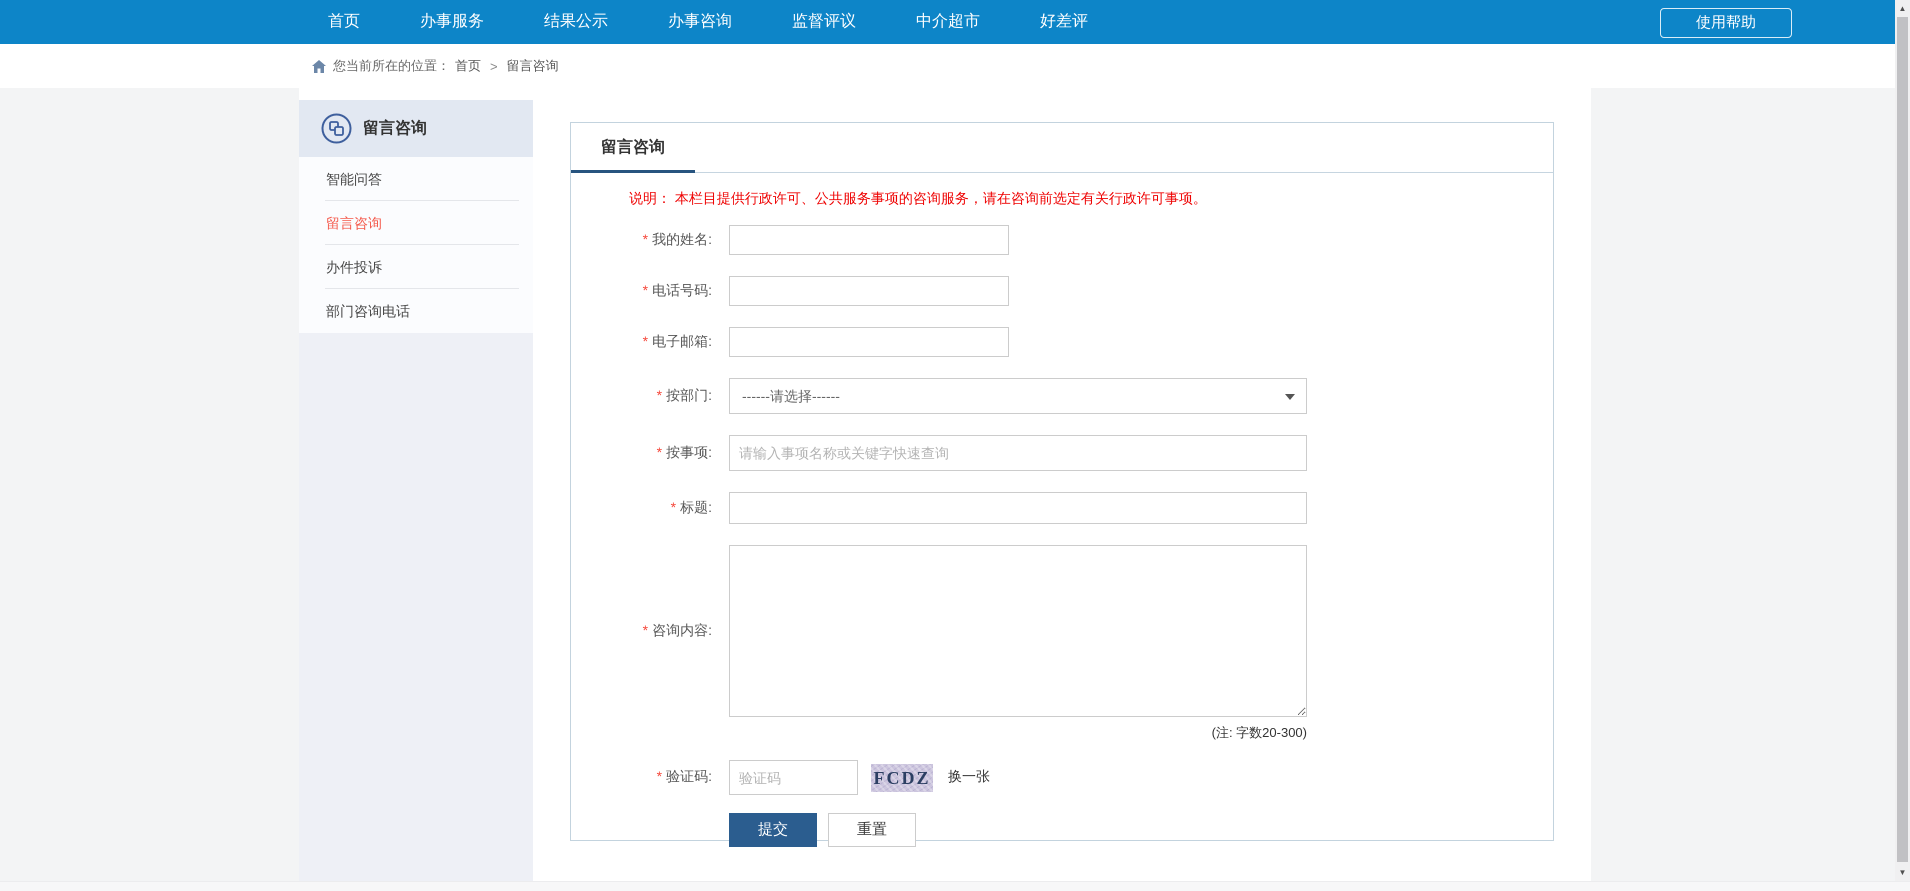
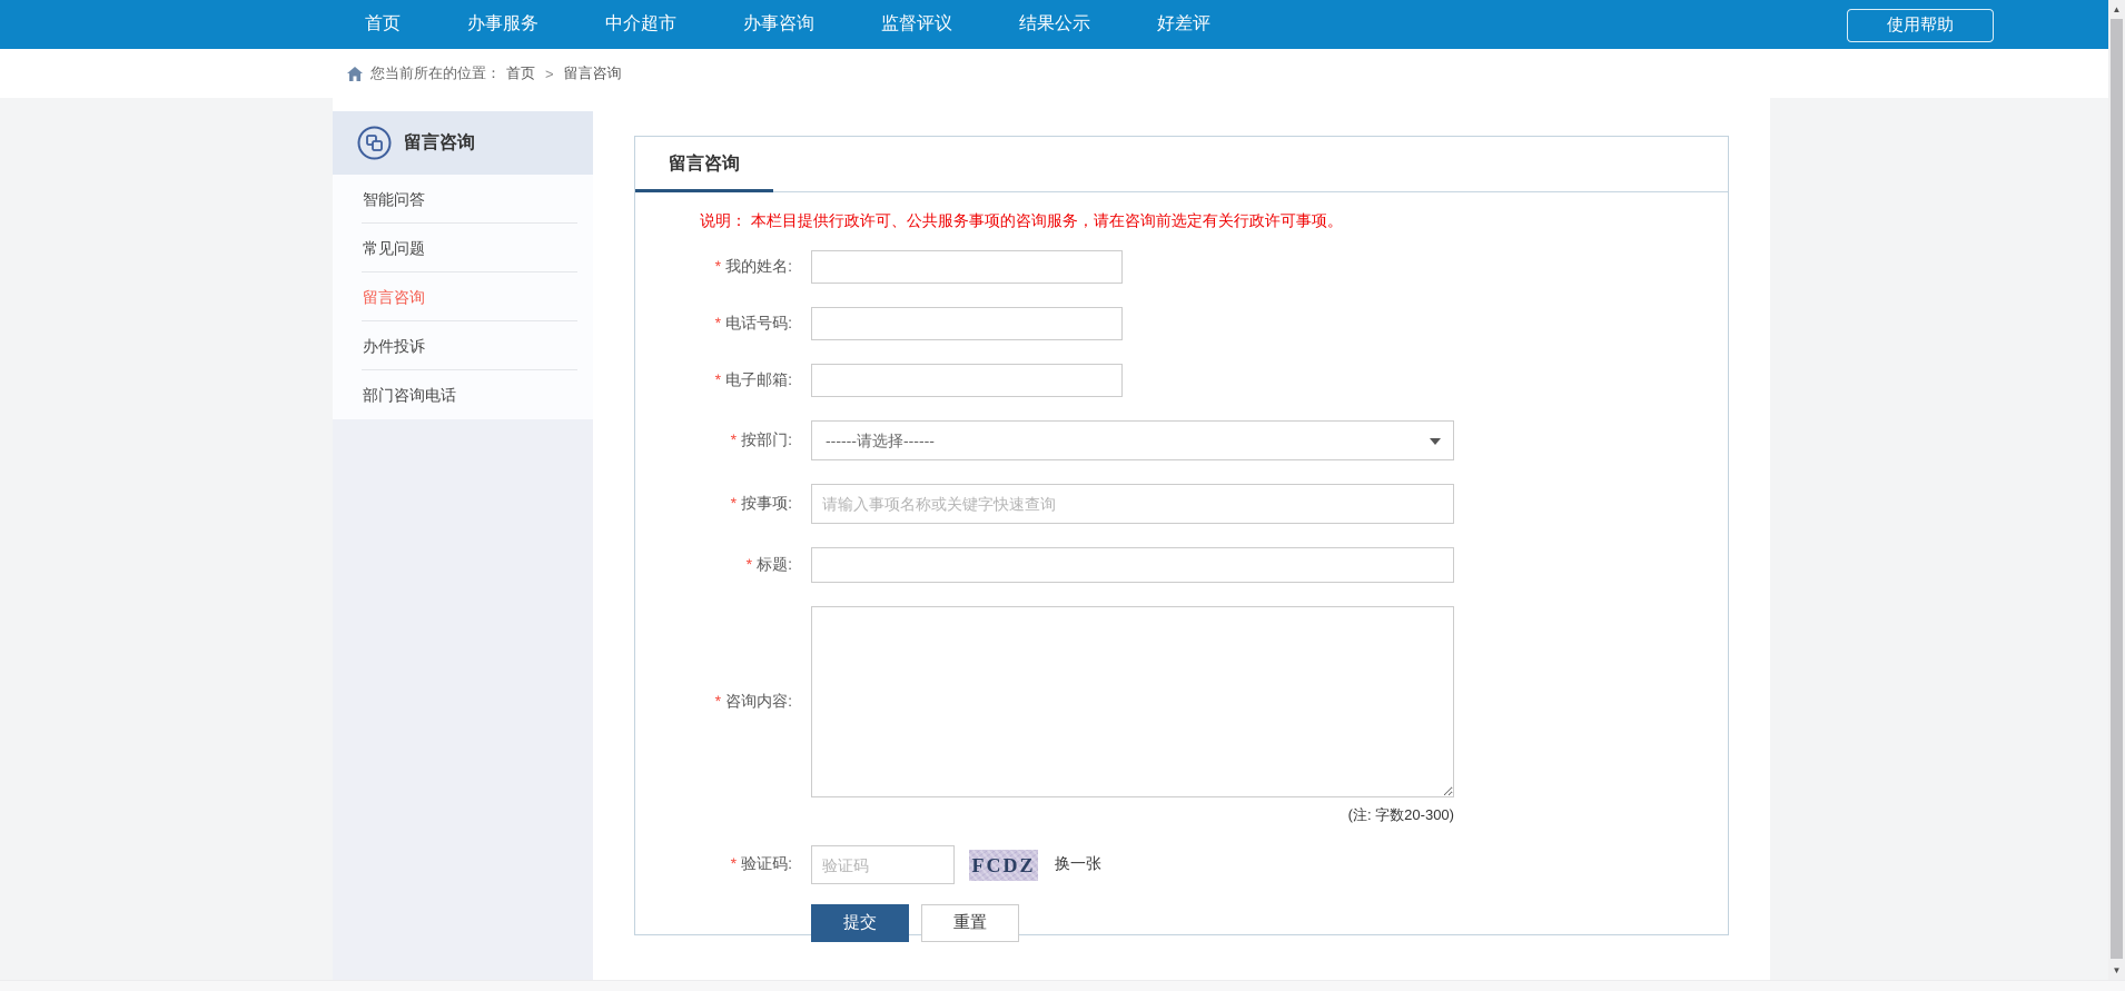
  首页
  办事服务
- 结果公示
+ 中介超市
  办事咨询
  监督评议
- 中介超市
+ 结果公示
  好差评
  使用帮助
  您当前所在的位置：
  首页
  >
  留言咨询
  留言咨询
  智能问答
+ 常见问题
  留言咨询
  办件投诉
  部门咨询电话
  留言咨询
  说明： 本栏目提供行政许可、公共服务事项的咨询服务，请在咨询前选定有关行政许可事项。
  * 我的姓名:
  * 电话号码:
  * 电子邮箱:
  * 按部门:
  ------请选择------
  * 按事项:
  请输入事项名称或关键字快速查询
  * 标题:
  * 咨询内容:
  (注: 字数20-300)
  * 验证码:
  验证码
  FCDZ
  换一张
  提交
  重置
  ▲
  ▼
